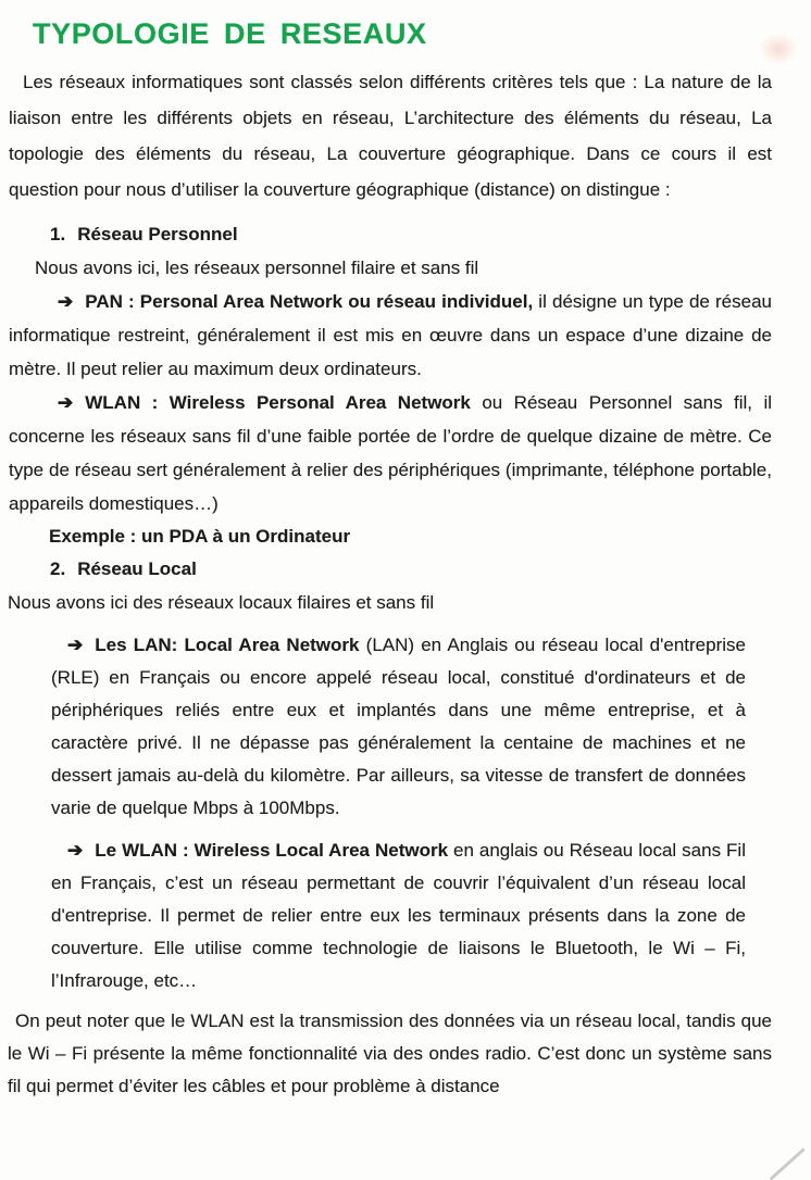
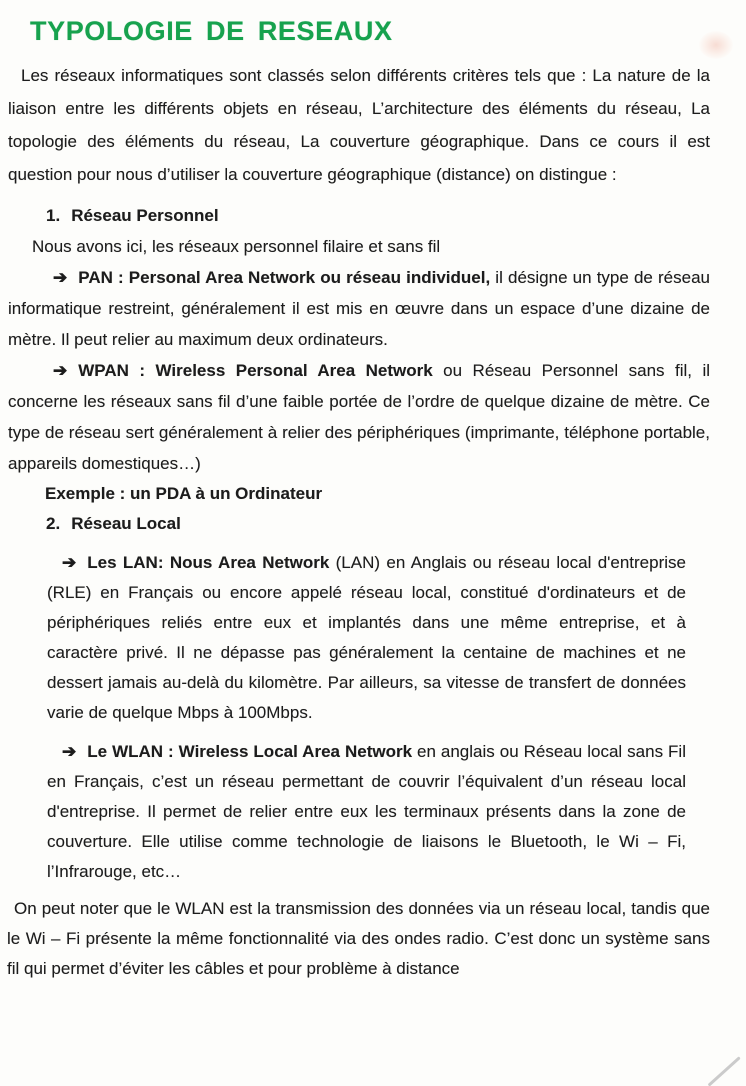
  TYPOLOGIE DE RESEAUX
  Les réseaux informatiques sont classés selon différents critères tels que : La nature de la liaison entre les différents objets en réseau, L’architecture des éléments du réseau, La topologie des éléments du réseau, La couverture géographique. Dans ce cours il est question pour nous d’utiliser la couverture géographique (distance) on distingue :
  1. Réseau Personnel
  Nous avons ici, les réseaux personnel filaire et sans fil
  ➔ PAN : Personal Area Network ou réseau individuel, il désigne un type de réseau informatique restreint, généralement il est mis en œuvre dans un espace d’une dizaine de mètre. Il peut relier au maximum deux ordinateurs.
- ➔ WLAN : Wireless Personal Area Network ou Réseau Personnel sans fil, il concerne les réseaux sans fil d’une faible portée de l’ordre de quelque dizaine de mètre. Ce type de réseau sert généralement à relier des périphériques (imprimante, téléphone portable, appareils domestiques…)
+ ➔ WPAN : Wireless Personal Area Network ou Réseau Personnel sans fil, il concerne les réseaux sans fil d’une faible portée de l’ordre de quelque dizaine de mètre. Ce type de réseau sert généralement à relier des périphériques (imprimante, téléphone portable, appareils domestiques…)
  Exemple : un PDA à un Ordinateur
  2. Réseau Local
- Nous avons ici des réseaux locaux filaires et sans fil
- ➔ Les LAN: Local Area Network (LAN) en Anglais ou réseau local d'entreprise (RLE) en Français ou encore appelé réseau local, constitué d'ordinateurs et de périphériques reliés entre eux et implantés dans une même entreprise, et à caractère privé. Il ne dépasse pas généralement la centaine de machines et ne dessert jamais au-delà du kilomètre. Par ailleurs, sa vitesse de transfert de données varie de quelque Mbps à 100Mbps.
+ ➔ Les LAN: Nous Area Network (LAN) en Anglais ou réseau local d'entreprise (RLE) en Français ou encore appelé réseau local, constitué d'ordinateurs et de périphériques reliés entre eux et implantés dans une même entreprise, et à caractère privé. Il ne dépasse pas généralement la centaine de machines et ne dessert jamais au-delà du kilomètre. Par ailleurs, sa vitesse de transfert de données varie de quelque Mbps à 100Mbps.
  ➔ Le WLAN : Wireless Local Area Network en anglais ou Réseau local sans Fil en Français, c’est un réseau permettant de couvrir l’équivalent d’un réseau local d'entreprise. Il permet de relier entre eux les terminaux présents dans la zone de couverture. Elle utilise comme technologie de liaisons le Bluetooth, le Wi – Fi, l’Infrarouge, etc…
  On peut noter que le WLAN est la transmission des données via un réseau local, tandis que le Wi – Fi présente la même fonctionnalité via des ondes radio. C’est donc un système sans fil qui permet d’éviter les câbles et pour problème à distance
